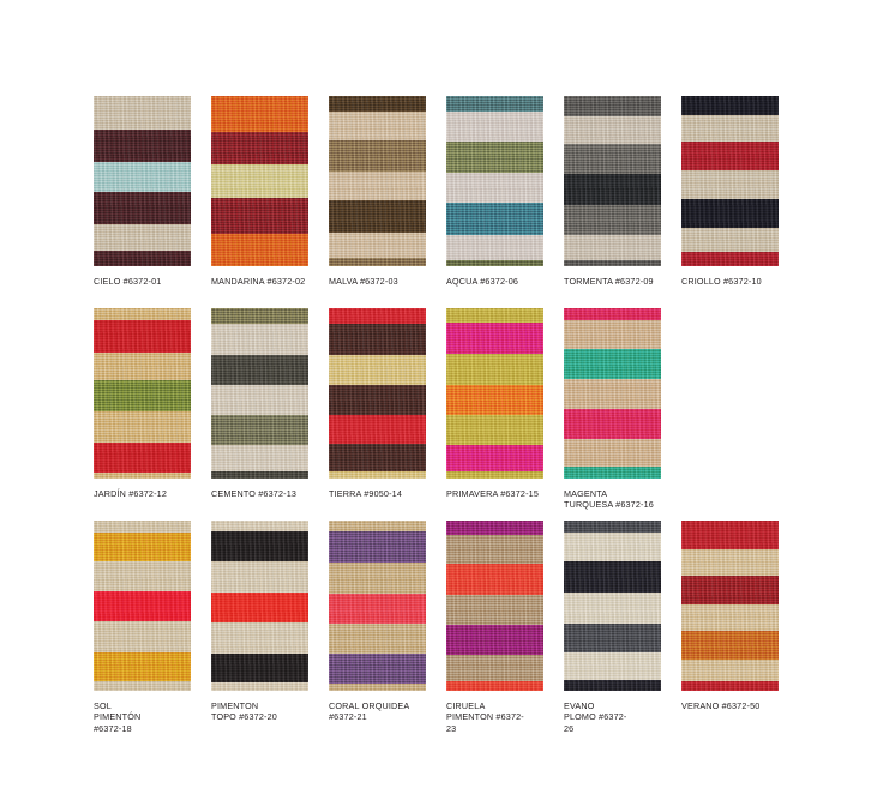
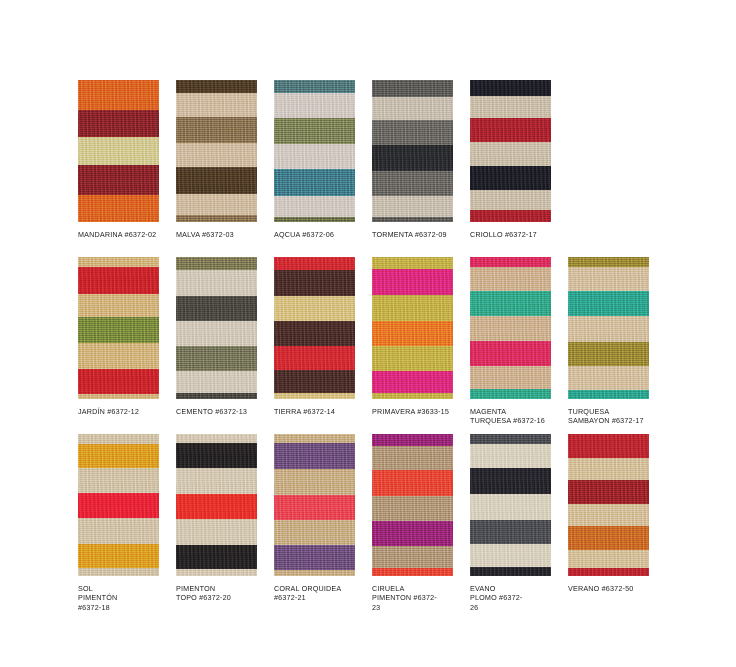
- CIELO #6372-01
  MANDARINA #6372-02
  MALVA #6372-03
  AQCUA #6372-06
  TORMENTA #6372-09
- CRIOLLO #6372-10
+ CRIOLLO #6372-17
  JARDÍN #6372-12
  CEMENTO #6372-13
- TIERRA #9050-14
+ TIERRA #6372-14
- PRIMAVERA #6372-15
+ PRIMAVERA #3633-15
  MAGENTA
  TURQUESA #6372-16
+ TURQUESA
+ SAMBAYON #6372-17
  SOL
  PIMENTÓN
  #6372-18
  PIMENTON
  TOPO #6372-20
  CORAL ORQUIDEA
  #6372-21
  CIRUELA
  PIMENTON #6372-
  23
  EVANO
  PLOMO #6372-
  26
  VERANO #6372-50
